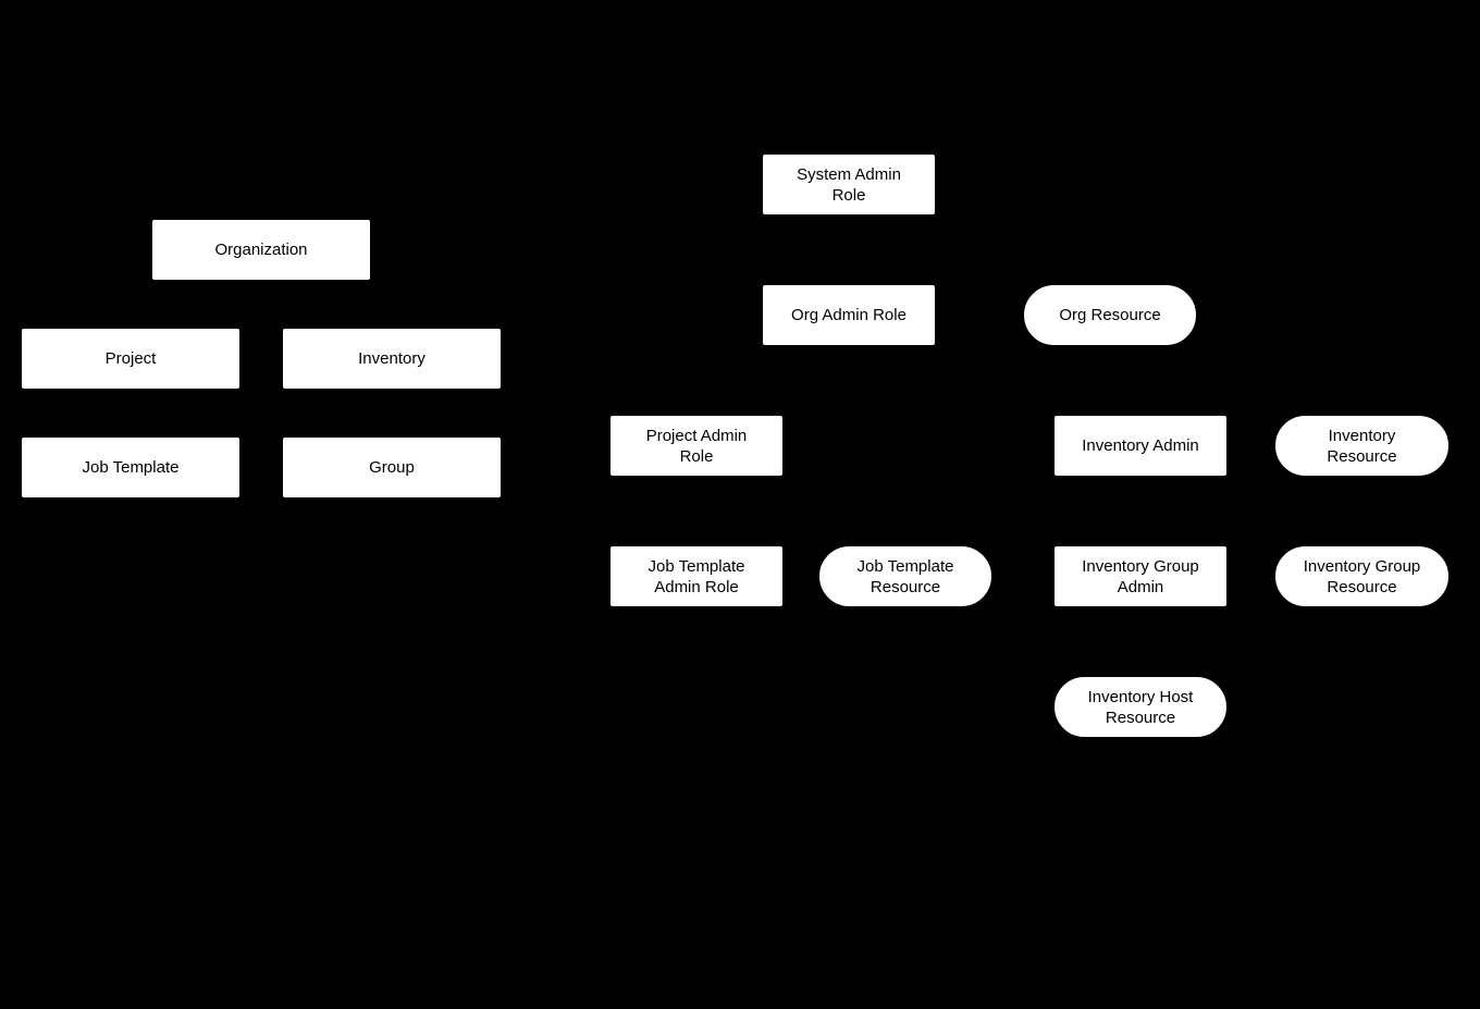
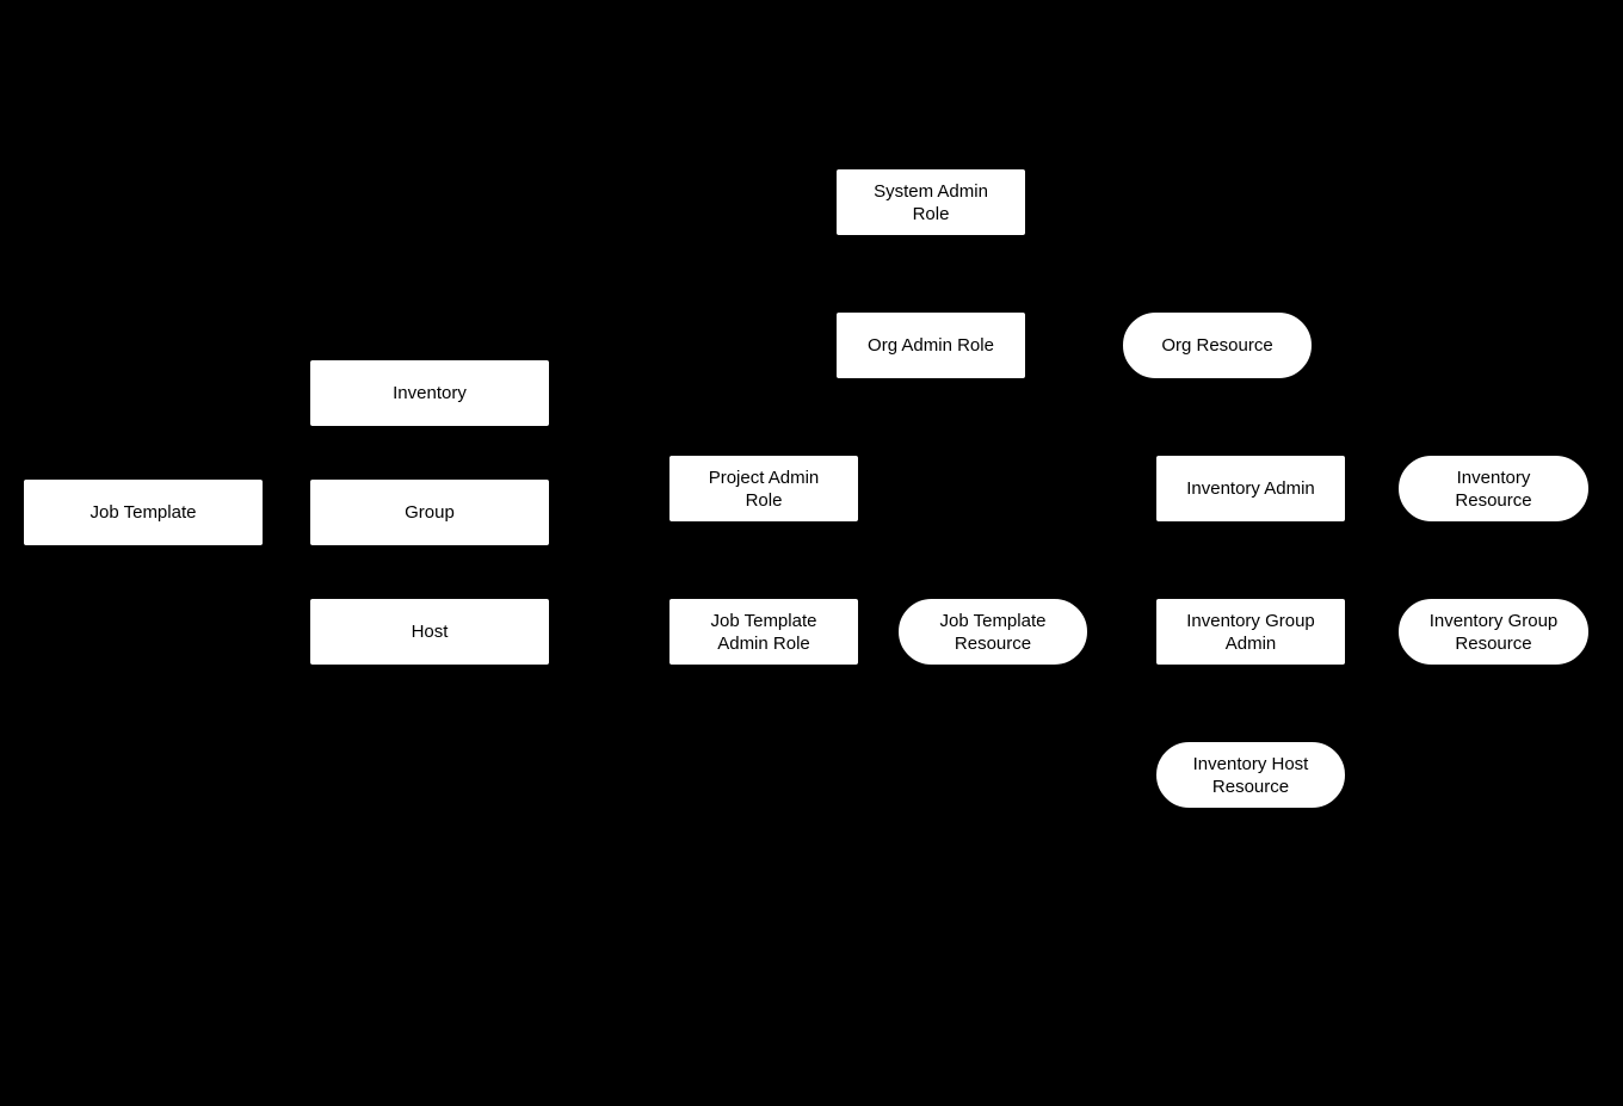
- Organization
- Project
  Inventory
  Job Template
  Group
+ Host
  System Admin
  Role
  Org Admin Role
  Org Resource
  Project Admin
  Role
  Inventory Admin
  Inventory
  Resource
  Job Template
  Admin Role
  Job Template
  Resource
  Inventory Group
  Admin
  Inventory Group
  Resource
  Inventory Host
  Resource
